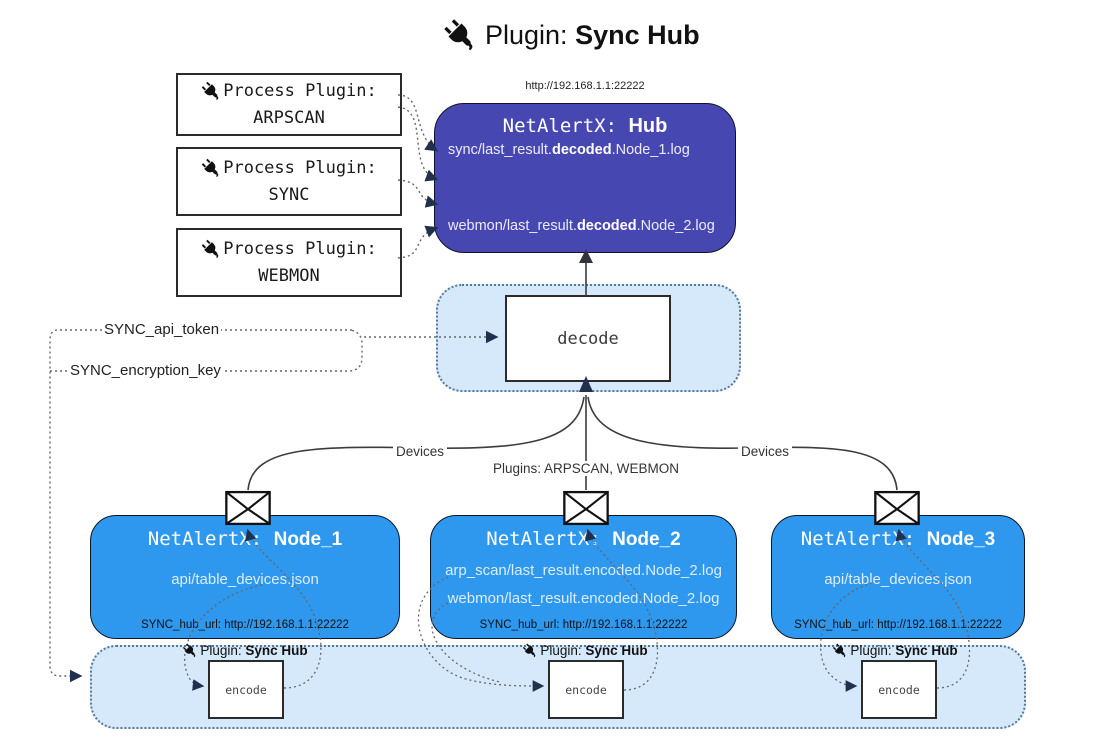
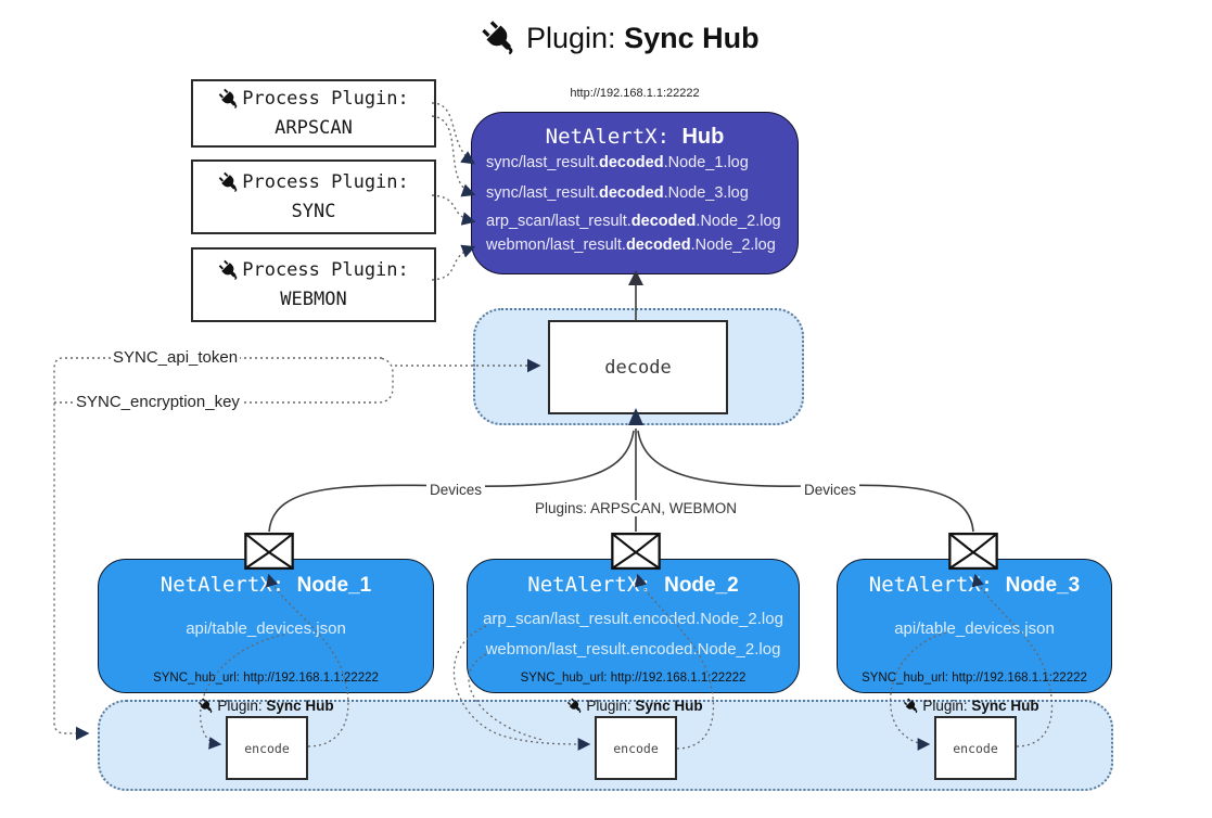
  Plugin: Sync Hub
  Process Plugin:
  ARPSCAN
  Process Plugin:
  SYNC
  Process Plugin:
  WEBMON
  http://192.168.1.1:22222
  NetAlertX: Hub
  sync/last_result.decoded.Node_1.log
+ sync/last_result.decoded.Node_3.log
+ arp_scan/last_result.decoded.Node_2.log
  webmon/last_result.decoded.Node_2.log
  decode
  SYNC_api_token
  SYNC_encryption_key
  Devices
  Plugins: ARPSCAN, WEBMON
  Devices
  NetAlertX: Node_1
  api/table_devices.json
  SYNC_hub_url: http://192.168.1.1:22222
  NetAlertX: Node_2
  arp_scan/last_result.encoded.Node_2.log
  webmon/last_result.encoded.Node_2.log
  SYNC_hub_url: http://192.168.1.1:22222
  NetAlertX: Node_3
  api/table_devices.json
  SYNC_hub_url: http://192.168.1.1:22222
  Plugin: Sync Hub
  Plugin: Sync Hub
  Plugin: Sync Hub
  encode
  encode
  encode
